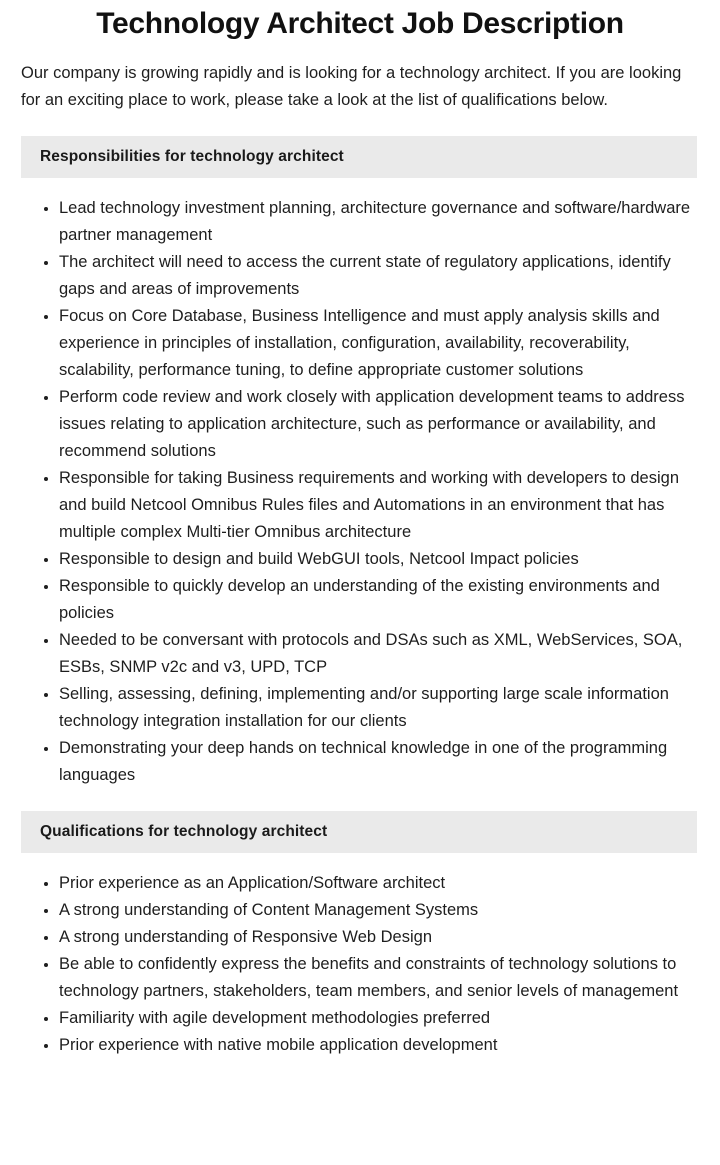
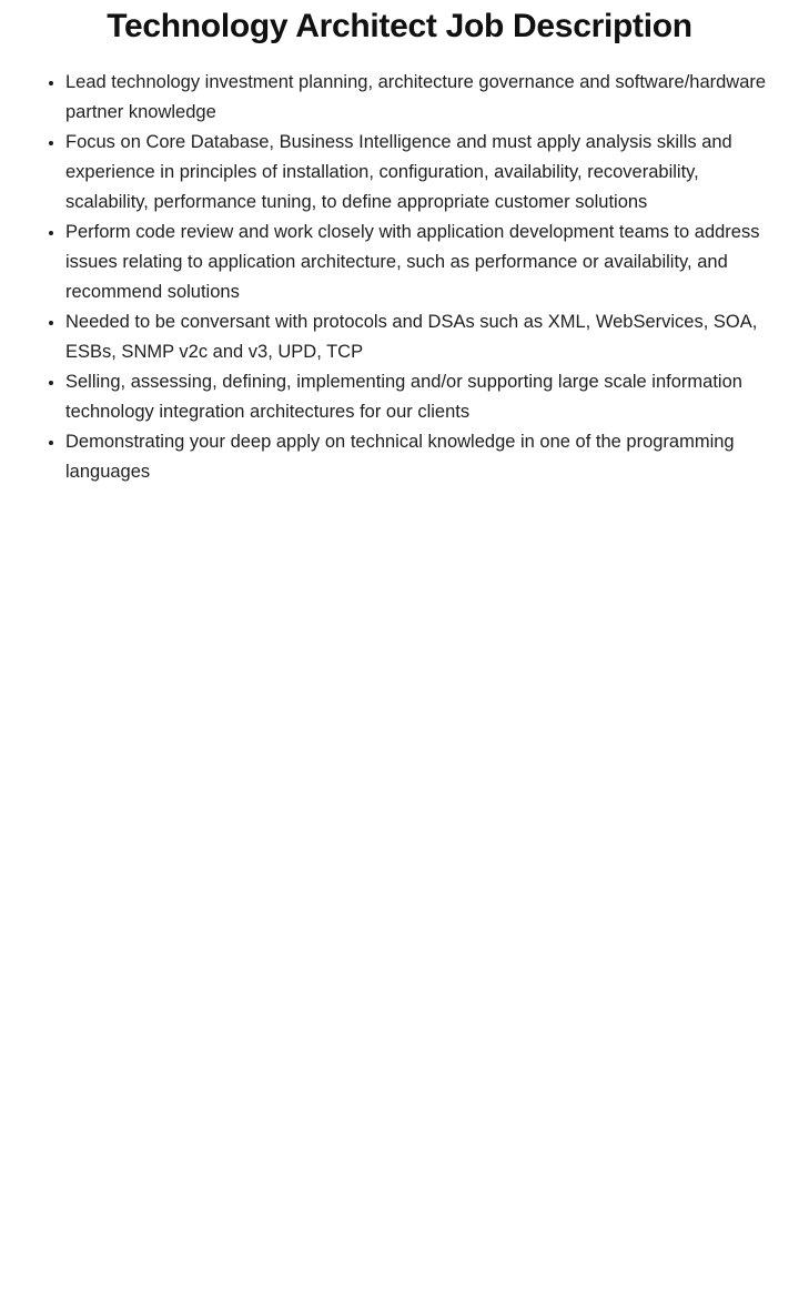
  Technology Architect Job Description
- Our company is growing rapidly and is looking for a technology architect. If you are looking for an exciting place to work, please take a look at the list of qualifications below.
- Responsibilities for technology architect
- Lead technology investment planning, architecture governance and software/hardware partner management
+ Lead technology investment planning, architecture governance and software/hardware partner knowledge
- The architect will need to access the current state of regulatory applications, identify gaps and areas of improvements
  Focus on Core Database, Business Intelligence and must apply analysis skills and experience in principles of installation, configuration, availability, recoverability, scalability, performance tuning, to define appropriate customer solutions
  Perform code review and work closely with application development teams to address issues relating to application architecture, such as performance or availability, and recommend solutions
- Responsible for taking Business requirements and working with developers to design and build Netcool Omnibus Rules files and Automations in an environment that has multiple complex Multi-tier Omnibus architecture
- Responsible to design and build WebGUI tools, Netcool Impact policies
- Responsible to quickly develop an understanding of the existing environments and policies
  Needed to be conversant with protocols and DSAs such as XML, WebServices, SOA, ESBs, SNMP v2c and v3, UPD, TCP
- Selling, assessing, defining, implementing and/or supporting large scale information technology integration installation for our clients
+ Selling, assessing, defining, implementing and/or supporting large scale information technology integration architectures for our clients
- Demonstrating your deep hands on technical knowledge in one of the programming languages
+ Demonstrating your deep apply on technical knowledge in one of the programming languages
- Qualifications for technology architect
- Prior experience as an Application/Software architect
- A strong understanding of Content Management Systems
- A strong understanding of Responsive Web Design
- Be able to confidently express the benefits and constraints of technology solutions to technology partners, stakeholders, team members, and senior levels of management
- Familiarity with agile development methodologies preferred
- Prior experience with native mobile application development
